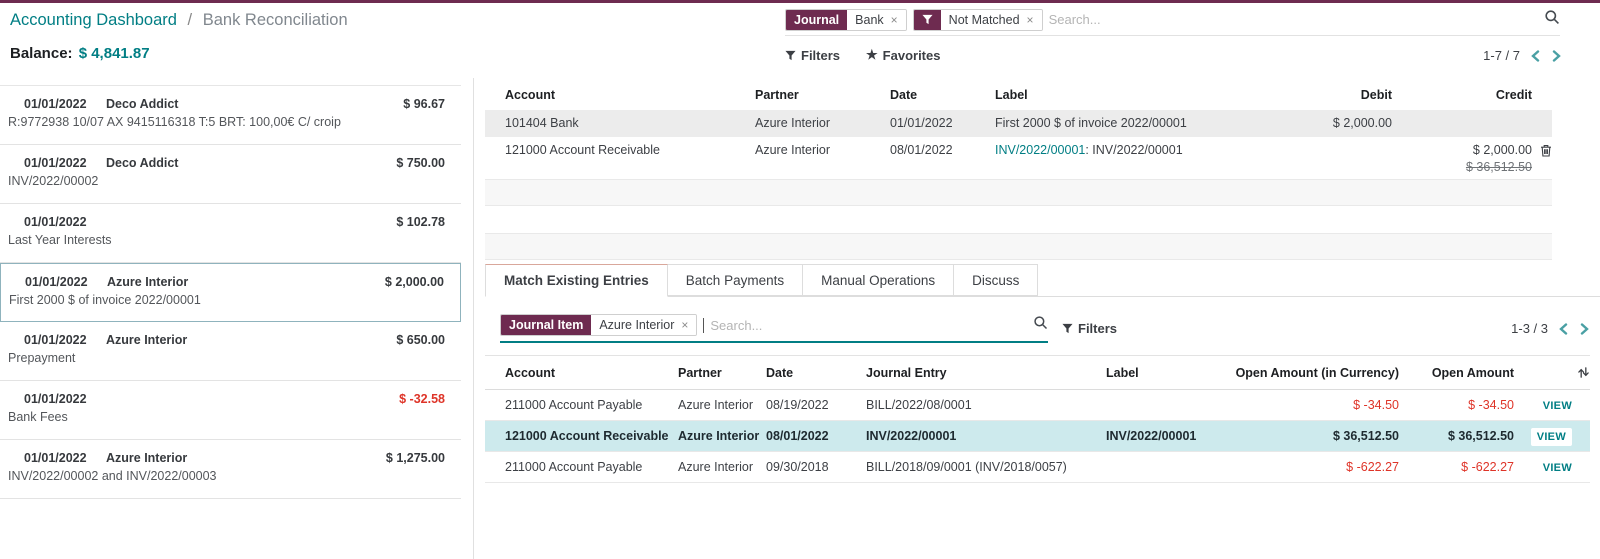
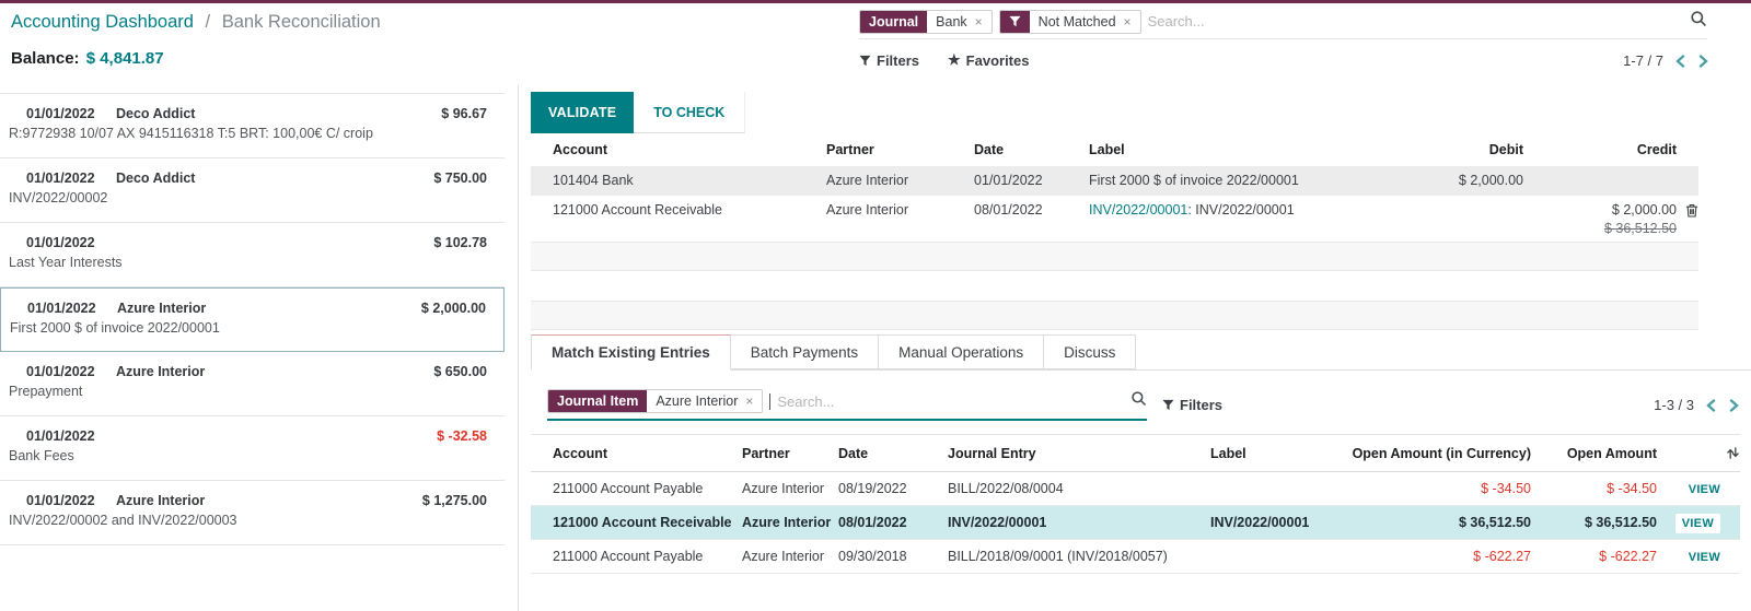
  Accounting Dashboard / Bank Reconciliation
  Balance: $ 4,841.87
  Journal
  Bank
  ×
  Not Matched
  ×
  Search...
  Filters
  ★
  Favorites
  1-7 / 7
  01/01/2022
  Deco Addict
  $ 96.67
  R:9772938 10/07 AX 9415116318 T:5 BRT: 100,00€ C/ croip
  01/01/2022
  Deco Addict
  $ 750.00
  INV/2022/00002
  01/01/2022
  $ 102.78
  Last Year Interests
  01/01/2022
  Azure Interior
  $ 2,000.00
  First 2000 $ of invoice 2022/00001
  01/01/2022
  Azure Interior
  $ 650.00
  Prepayment
  01/01/2022
  $ -32.58
  Bank Fees
  01/01/2022
  Azure Interior
  $ 1,275.00
  INV/2022/00002 and INV/2022/00003
+ VALIDATE
+ TO CHECK
  Account
  Partner
  Date
  Label
  Debit
  Credit
  101404 Bank
  Azure Interior
  01/01/2022
  First 2000 $ of invoice 2022/00001
  $ 2,000.00
  121000 Account Receivable
  Azure Interior
  08/01/2022
  INV/2022/00001: INV/2022/00001
  $ 2,000.00
  $ 36,512.50
  Match Existing Entries
  Batch Payments
  Manual Operations
  Discuss
  Journal Item
  Azure Interior
  ×
  Search...
  Filters
  1-3 / 3
  Account
  Partner
  Date
  Journal Entry
  Label
  Open Amount (in Currency)
  Open Amount
  211000 Account Payable
  Azure Interior
  08/19/2022
- BILL/2022/08/0001
+ BILL/2022/08/0004
  $ -34.50
  $ -34.50
  VIEW
  121000 Account Receivable
  Azure Interior
  08/01/2022
  INV/2022/00001
  INV/2022/00001
  $ 36,512.50
  $ 36,512.50
  VIEW
  211000 Account Payable
  Azure Interior
  09/30/2018
  BILL/2018/09/0001 (INV/2018/0057)
  $ -622.27
  $ -622.27
  VIEW
